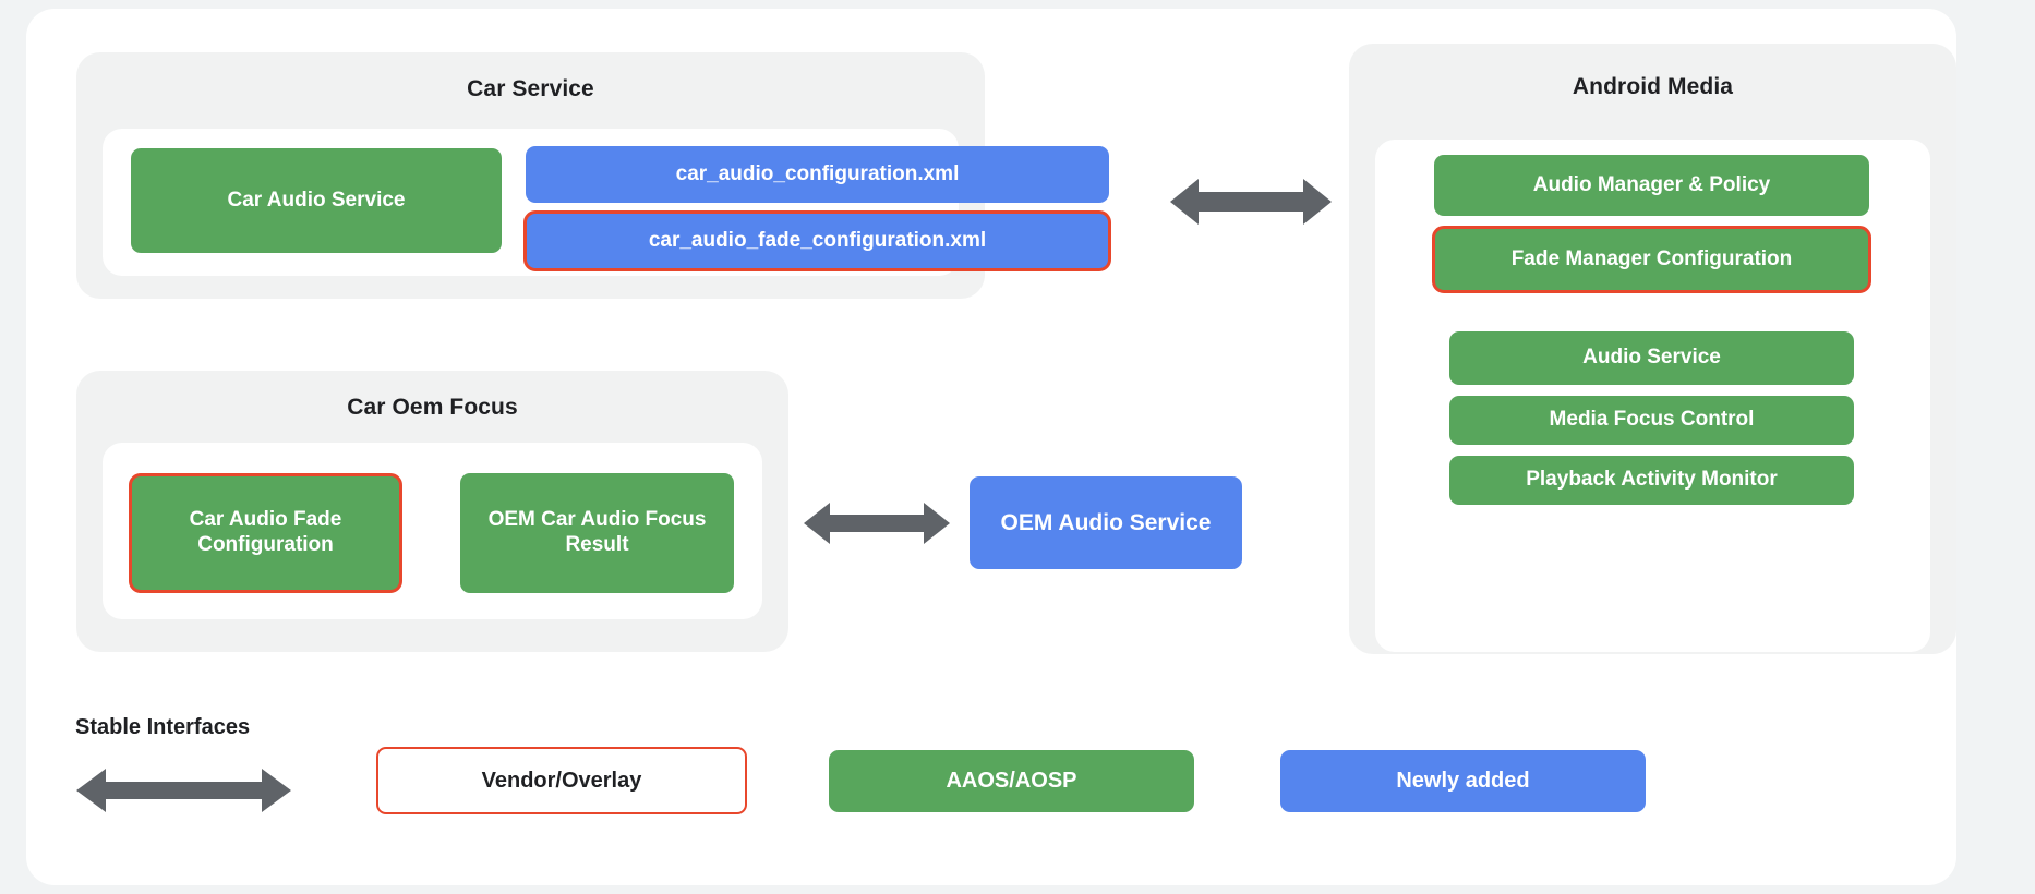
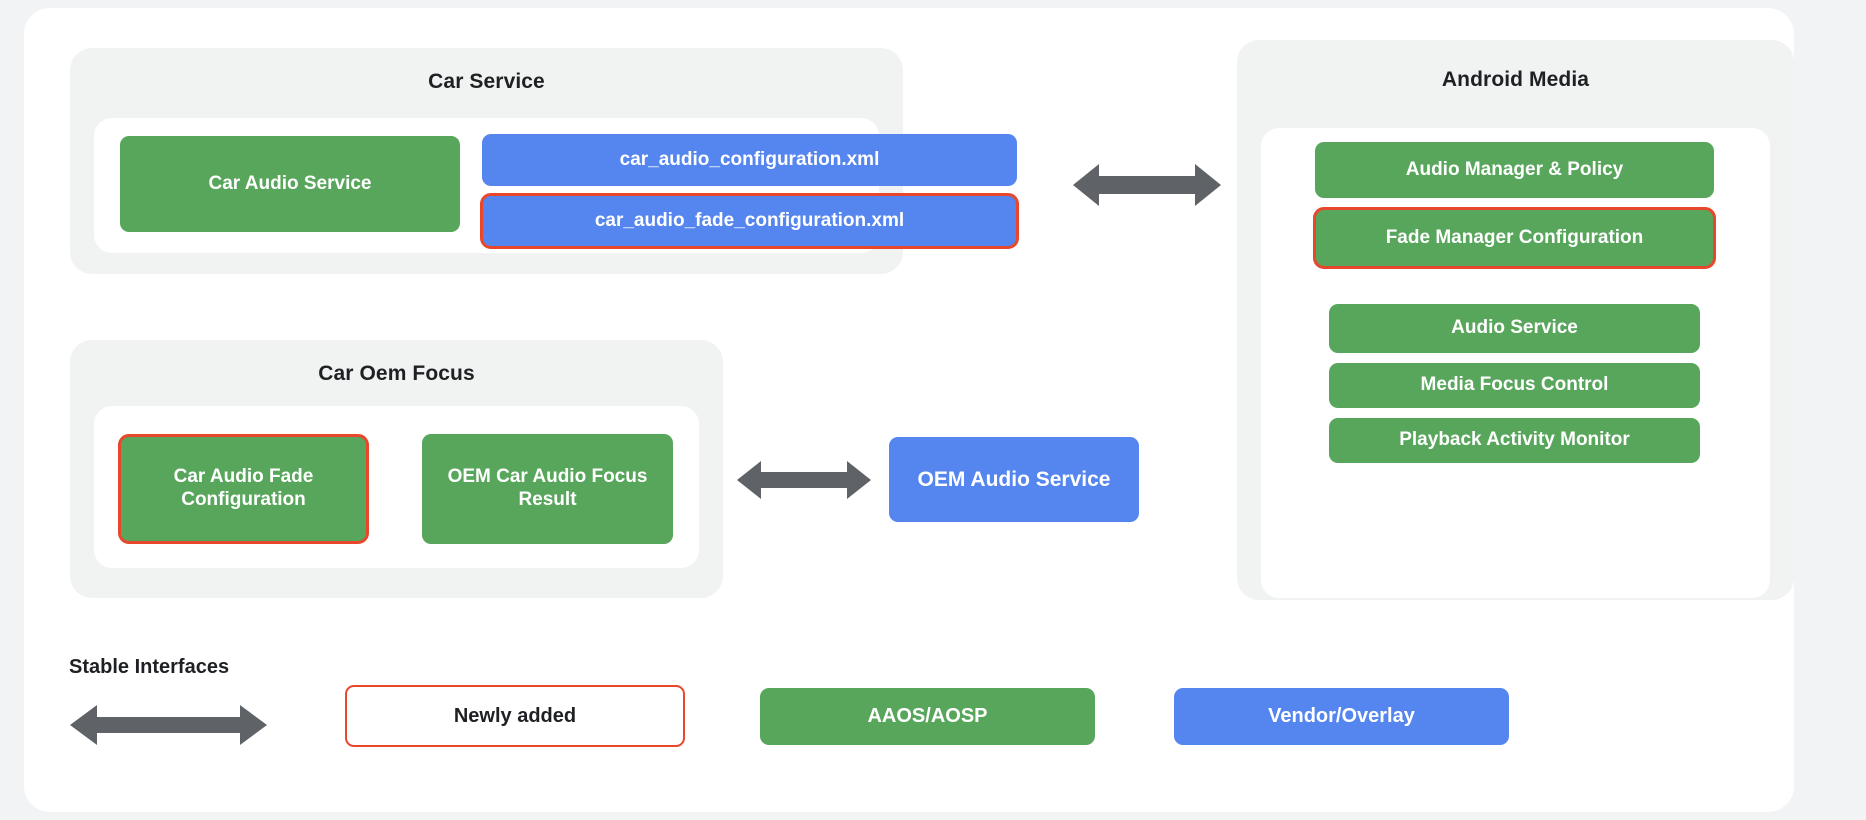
  Car Service
  Car Audio Service
  car_audio_configuration.xml
  car_audio_fade_configuration.xml
  Car Oem Focus
  Car Audio Fade Configuration
  OEM Car Audio Focus Result
  Android Media
  Audio Manager & Policy
  Fade Manager Configuration
  Audio Service
  Media Focus Control
  Playback Activity Monitor
  OEM Audio Service
  Stable Interfaces
- Vendor/Overlay
+ Newly added
  AAOS/AOSP
- Newly added
+ Vendor/Overlay
